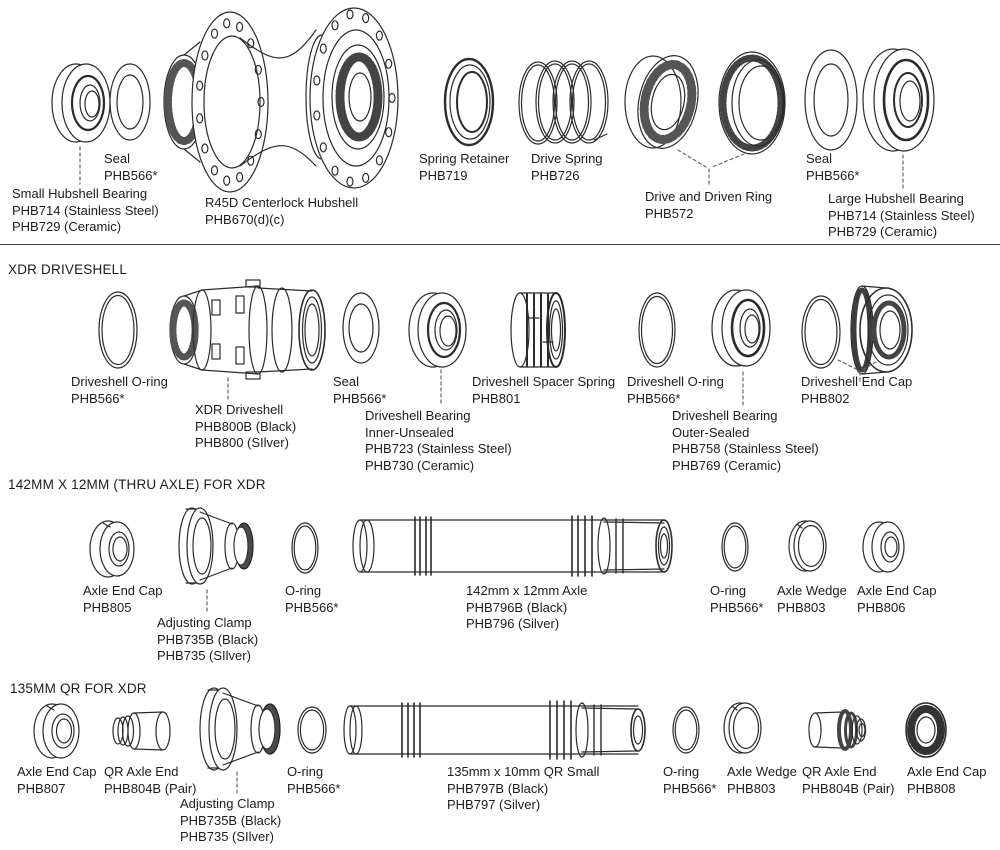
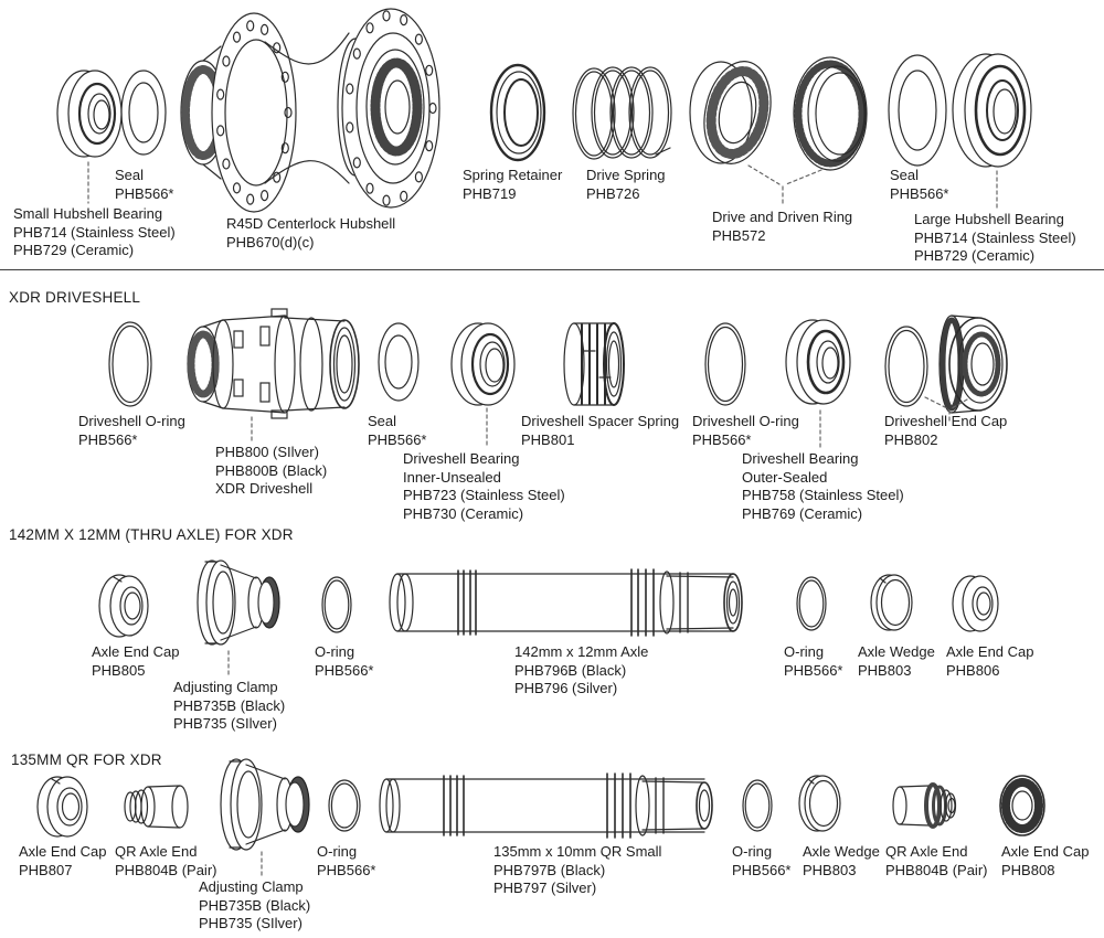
  XDR DRIVESHELL
  142MM X 12MM (THRU AXLE) FOR XDR
  135MM QR FOR XDR
  Seal
  PHB566*
  Small Hubshell Bearing
  PHB714 (Stainless Steel)
  PHB729 (Ceramic)
  R45D Centerlock Hubshell
  PHB670(d)(c)
  Spring Retainer
  PHB719
  Drive Spring
  PHB726
  Drive and Driven Ring
  PHB572
  Seal
  PHB566*
  Large Hubshell Bearing
  PHB714 (Stainless Steel)
  PHB729 (Ceramic)
  Driveshell O-ring
  PHB566*
- XDR Driveshell
+ PHB800 (SIlver)
  PHB800B (Black)
- PHB800 (SIlver)
+ XDR Driveshell
  Seal
  PHB566*
  Driveshell Bearing
  Inner-Unsealed
  PHB723 (Stainless Steel)
  PHB730 (Ceramic)
  Driveshell Spacer Spring
  PHB801
  Driveshell O-ring
  PHB566*
  Driveshell Bearing
  Outer-Sealed
  PHB758 (Stainless Steel)
  PHB769 (Ceramic)
  Driveshell End Cap
  PHB802
  Axle End Cap
  PHB805
  Adjusting Clamp
  PHB735B (Black)
  PHB735 (SIlver)
  O-ring
  PHB566*
  142mm x 12mm Axle
  PHB796B (Black)
  PHB796 (Silver)
  O-ring
  PHB566*
  Axle Wedge
  PHB803
  Axle End Cap
  PHB806
  Axle End Cap
  PHB807
  QR Axle End
  PHB804B (Pair)
  Adjusting Clamp
  PHB735B (Black)
  PHB735 (SIlver)
  O-ring
  PHB566*
  135mm x 10mm QR Small
  PHB797B (Black)
  PHB797 (Silver)
  O-ring
  PHB566*
  Axle Wedge
  PHB803
  QR Axle End
  PHB804B (Pair)
  Axle End Cap
  PHB808
